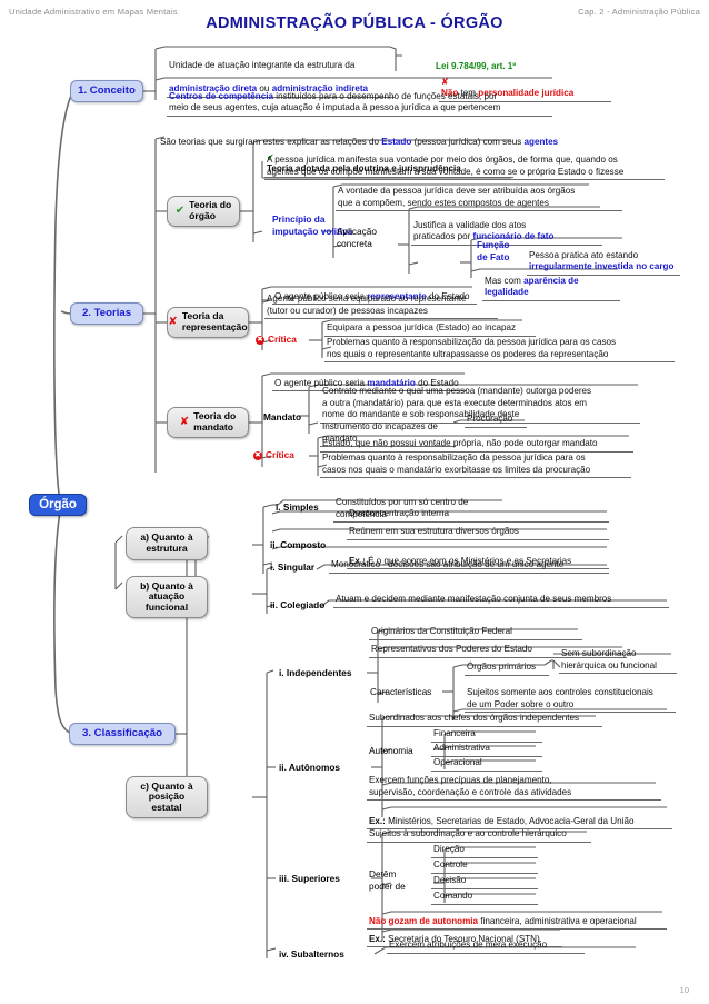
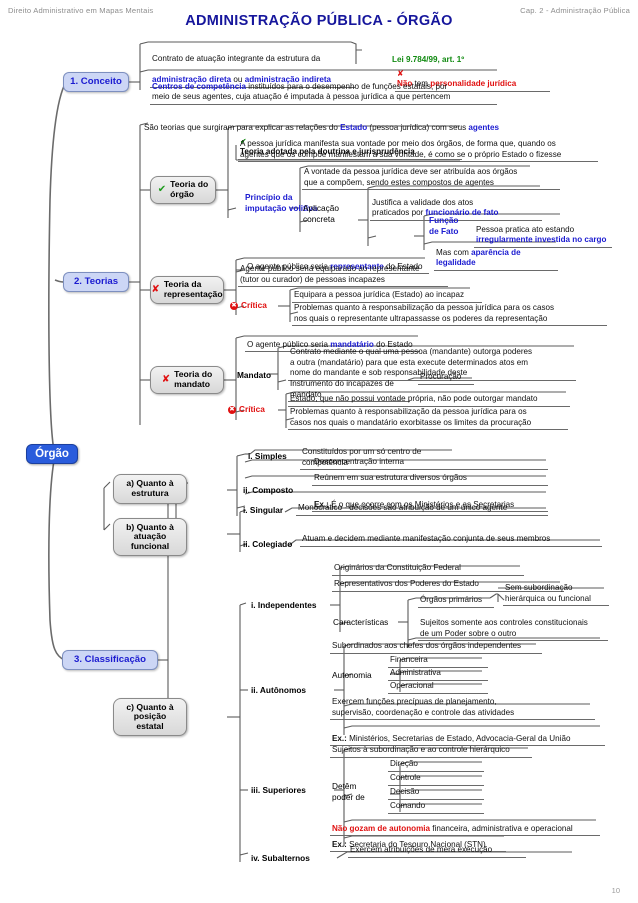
- Unidade Administrativo em Mapas Mentais
+ Direito Administrativo em Mapas Mentais
  Cap. 2 - Administração Pública
  ADMINISTRAÇÃO PÚBLICA - ÓRGÃO
  10
  Órgão
  1. Conceito
  2. Teorias
  3. Classificação
- Unidade de atuação integrante da estrutura da
+ Contrato de atuação integrante da estrutura da
  administração direta ou administração indireta
  Lei 9.784/99, art. 1º
  ✘ Não tem personalidade jurídica
  Centros de competência instituídos para o desempenho de funções estatais, por
  meio de seus agentes, cuja atuação é imputada à pessoa jurídica a que pertencem
- São teorias que surgiram estes explicar as relações do Estado (pessoa jurídica) com seus agentes
+ São teorias que surgiram para explicar as relações do Estado (pessoa jurídica) com seus agentes
  ✔
  Teoria do
  órgão
  ✔ Teoria adotada pela doutrina e jurisprudência
  A pessoa jurídica manifesta sua vontade por meio dos órgãos, de forma que, quando os
  agentes que os compõe manifestam a sua vontade, é como se o próprio Estado o fizesse
  Princípio da
  imputação volitiva
  A vontade da pessoa jurídica deve ser atribuída aos órgãos
  que a compõem, sendo estes compostos de agentes
  Aplicação
  concreta
  Justifica a validade dos atos
  praticados por funcionário de fato
  Função
  de Fato
  Pessoa pratica ato estando
  irregularmente investida no cargo
  Mas com aparência de legalidade
  ✘
  Teoria da
  representação
  O agente público seria representante do Estado
  Agente público seria equiparado ao representante
  (tutor ou curador) de pessoas incapazes
  Crítica
  Equipara a pessoa jurídica (Estado) ao incapaz
  Problemas quanto à responsabilização da pessoa jurídica para os casos
  nos quais o representante ultrapassasse os poderes da representação
  ✘
  Teoria do
  mandato
  O agente público seria mandatário do Estado
  Mandato
  Contrato mediante o qual uma pessoa (mandante) outorga poderes
  a outra (mandatário) para que esta execute determinados atos em
  nome do mandante e sob responsabilidade deste
  Instrumento do incapazes de mandato
  Procuração
  Crítica
  Estado, que não possui vontade própria, não pode outorgar mandato
  Problemas quanto à responsabilização da pessoa jurídica para os
  casos nos quais o mandatário exorbitasse os limites da procuração
  a) Quanto à
  estrutura
  i. Simples
  Constituídos por um só centro de competência
  ii. Composto
  Desconcentração interna
  Reúnem em sua estrutura diversos órgãos
  Ex.: É o que ocorre com os Ministérios e as Secretarias
  b) Quanto à
  atuação
  funcional
  i. Singular
  Monocrático - decisões são atribuição de um único agente
  ii. Colegiado
  Atuam e decidem mediante manifestação conjunta de seus membros
  c) Quanto à
  posição
  estatal
  i. Independentes
  Originários da Constituição Federal
  Representativos dos Poderes do Estado
  Características
  Órgãos primários
  Sem subordinação
  hierárquica ou funcional
  Sujeitos somente aos controles constitucionais
  de um Poder sobre o outro
  ii. Autônomos
  Subordinados aos chefes dos órgãos independentes
  Autonomia
  Financeira
  Administrativa
  Operacional
  Exercem funções precípuas de planejamento,
  supervisão, coordenação e controle das atividades
  Ex.: Ministérios, Secretarias de Estado, Advocacia-Geral da União
  iii. Superiores
  Sujeitos à subordinação e ao controle hierárquico
  Detêm
  poder de
  Direção
  Controle
  Decisão
  Comando
  Não gozam de autonomia financeira, administrativa e operacional
  Ex.: Secretaria do Tesouro Nacional (STN)
  iv. Subalternos
  Exercem atribuições de mera execução
